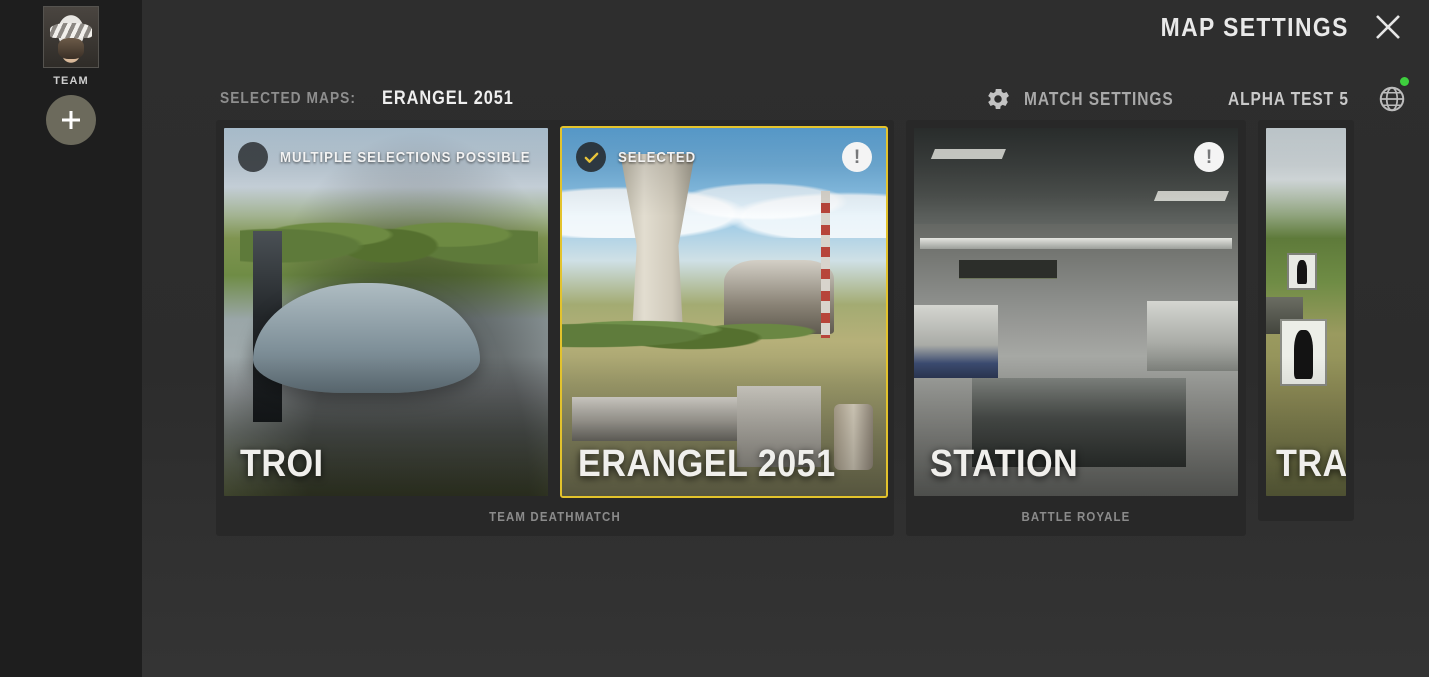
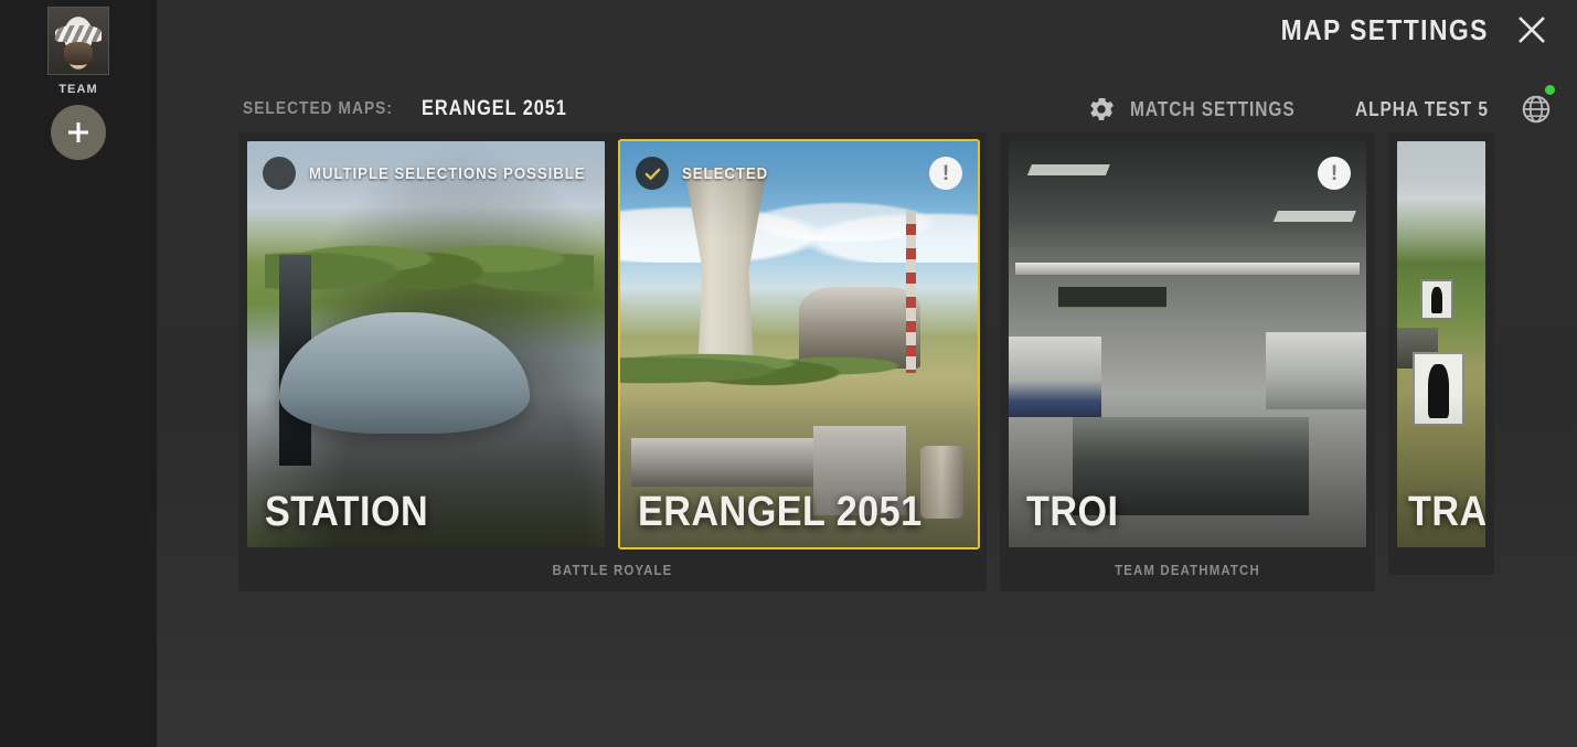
  TEAM
  MAP SETTINGS
  SELECTED MAPS:
  ERANGEL 2051
  MATCH SETTINGS
  ALPHA TEST 5
  MULTIPLE SELECTIONS POSSIBLE
- TROI
+ STATION
  SELECTED
  !
  ERANGEL 2051
- TEAM DEATHMATCH
+ BATTLE ROYALE
  !
- STATION
+ TROI
- BATTLE ROYALE
+ TEAM DEATHMATCH
  TRA
